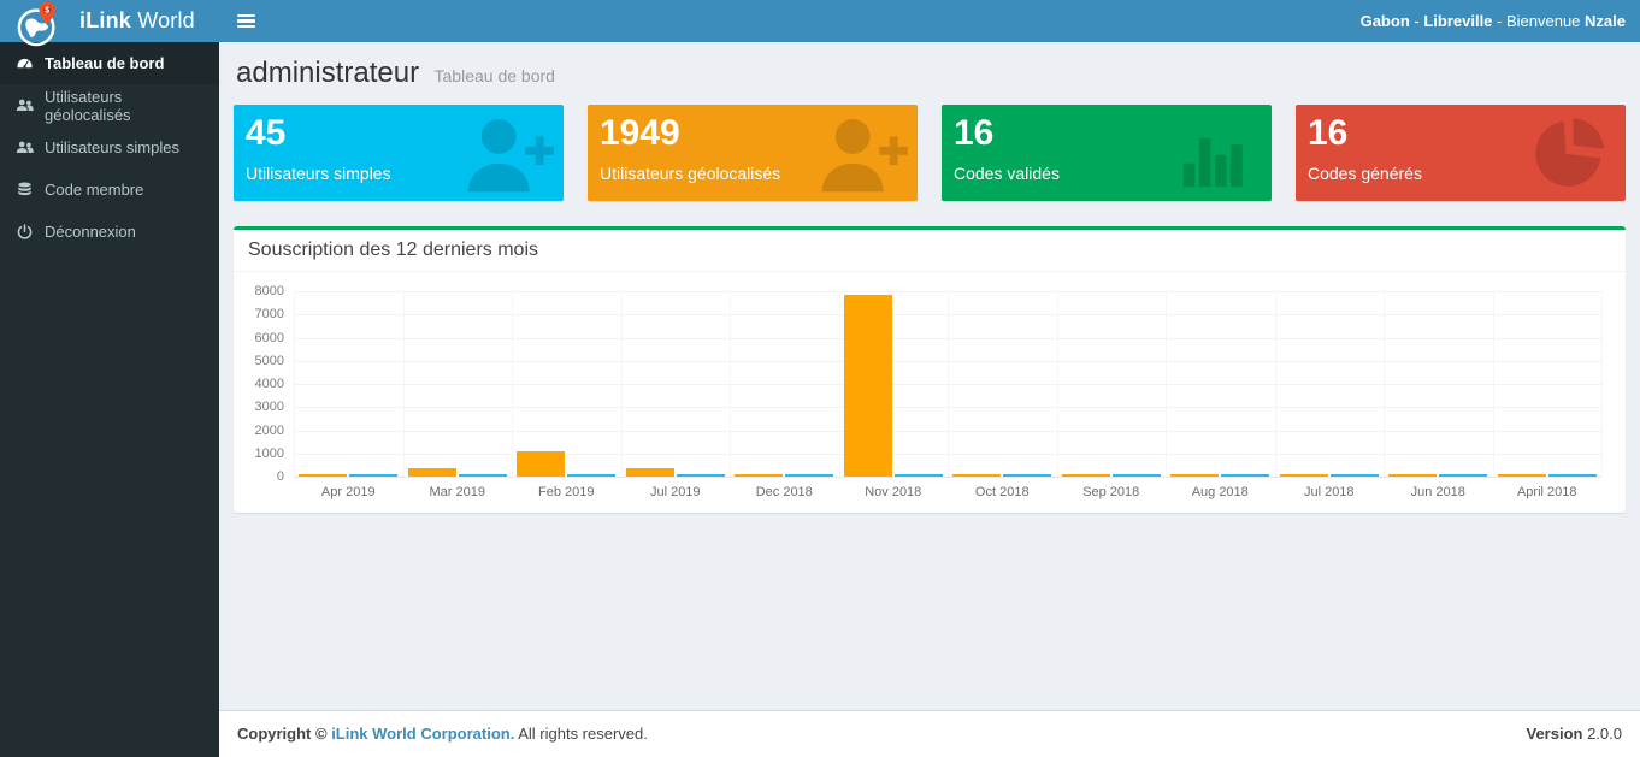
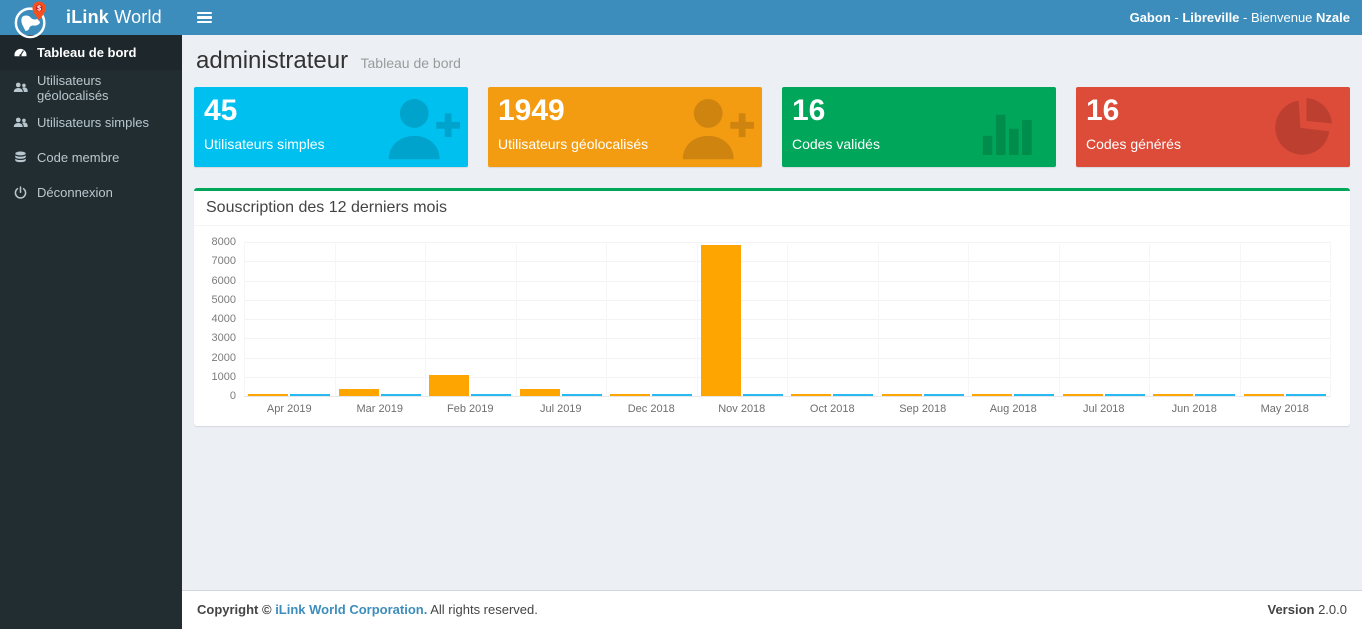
  $
  iLink World
  Gabon
  -
  Libreville
  -
  Bienvenue
  Nzale
  Tableau de bord
  Utilisateurs géolocalisés
  Utilisateurs simples
  Code membre
  Déconnexion
  administrateur Tableau de bord
  45
  Utilisateurs simples
  1949
  Utilisateurs géolocalisés
  16
  Codes validés
  16
  Codes générés
  Souscription des 12 derniers mois
  0
  1000
  2000
  3000
  4000
  5000
  6000
  7000
  8000
  Apr 2019
  Mar 2019
  Feb 2019
  Jul 2019
  Dec 2018
  Nov 2018
  Oct 2018
  Sep 2018
  Aug 2018
  Jul 2018
  Jun 2018
- April 2018
+ May 2018
  Copyright © iLink World Corporation. All rights reserved.
  Version 2.0.0
